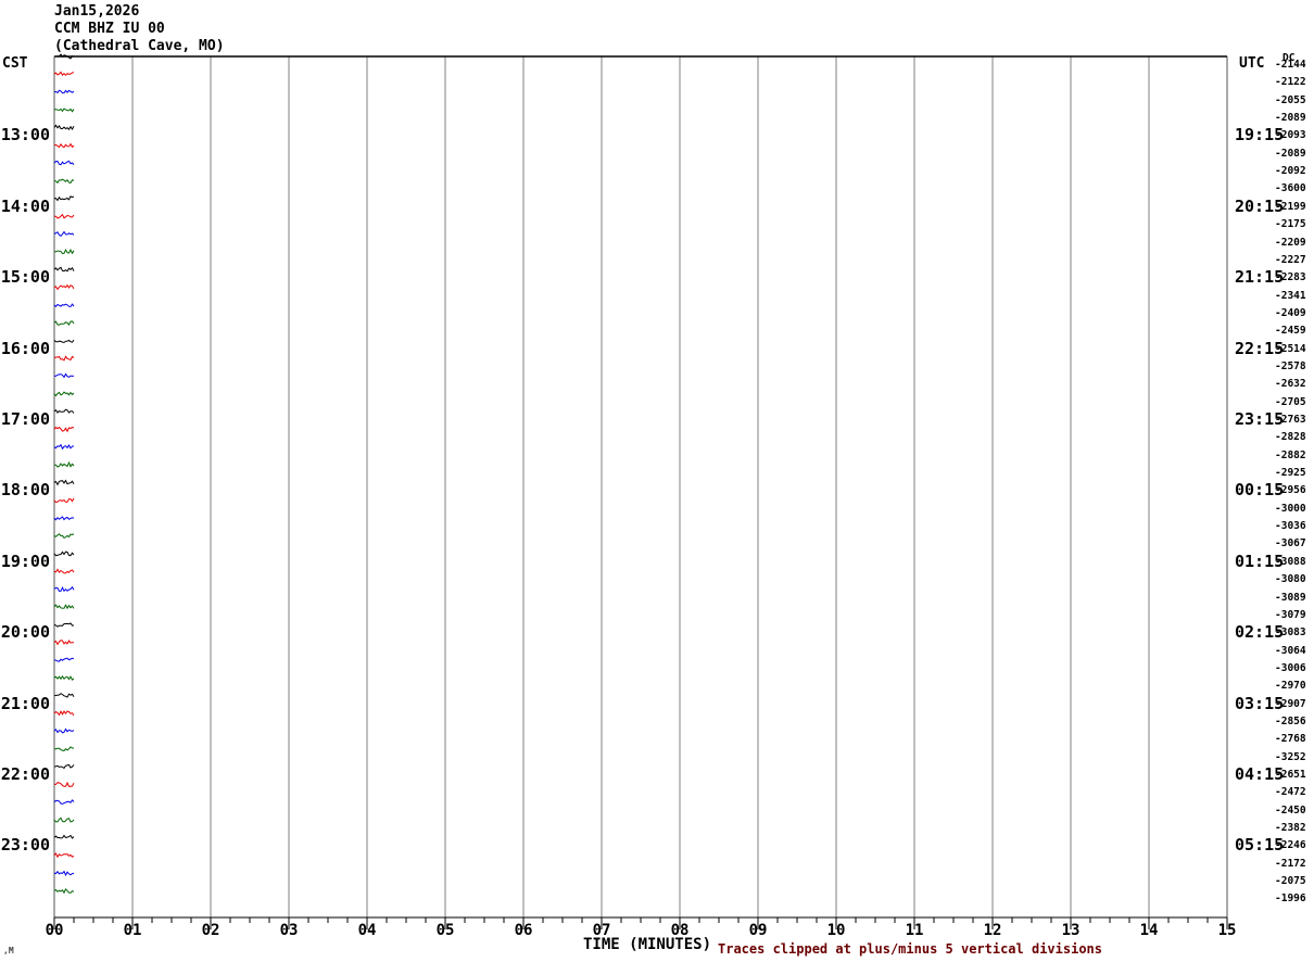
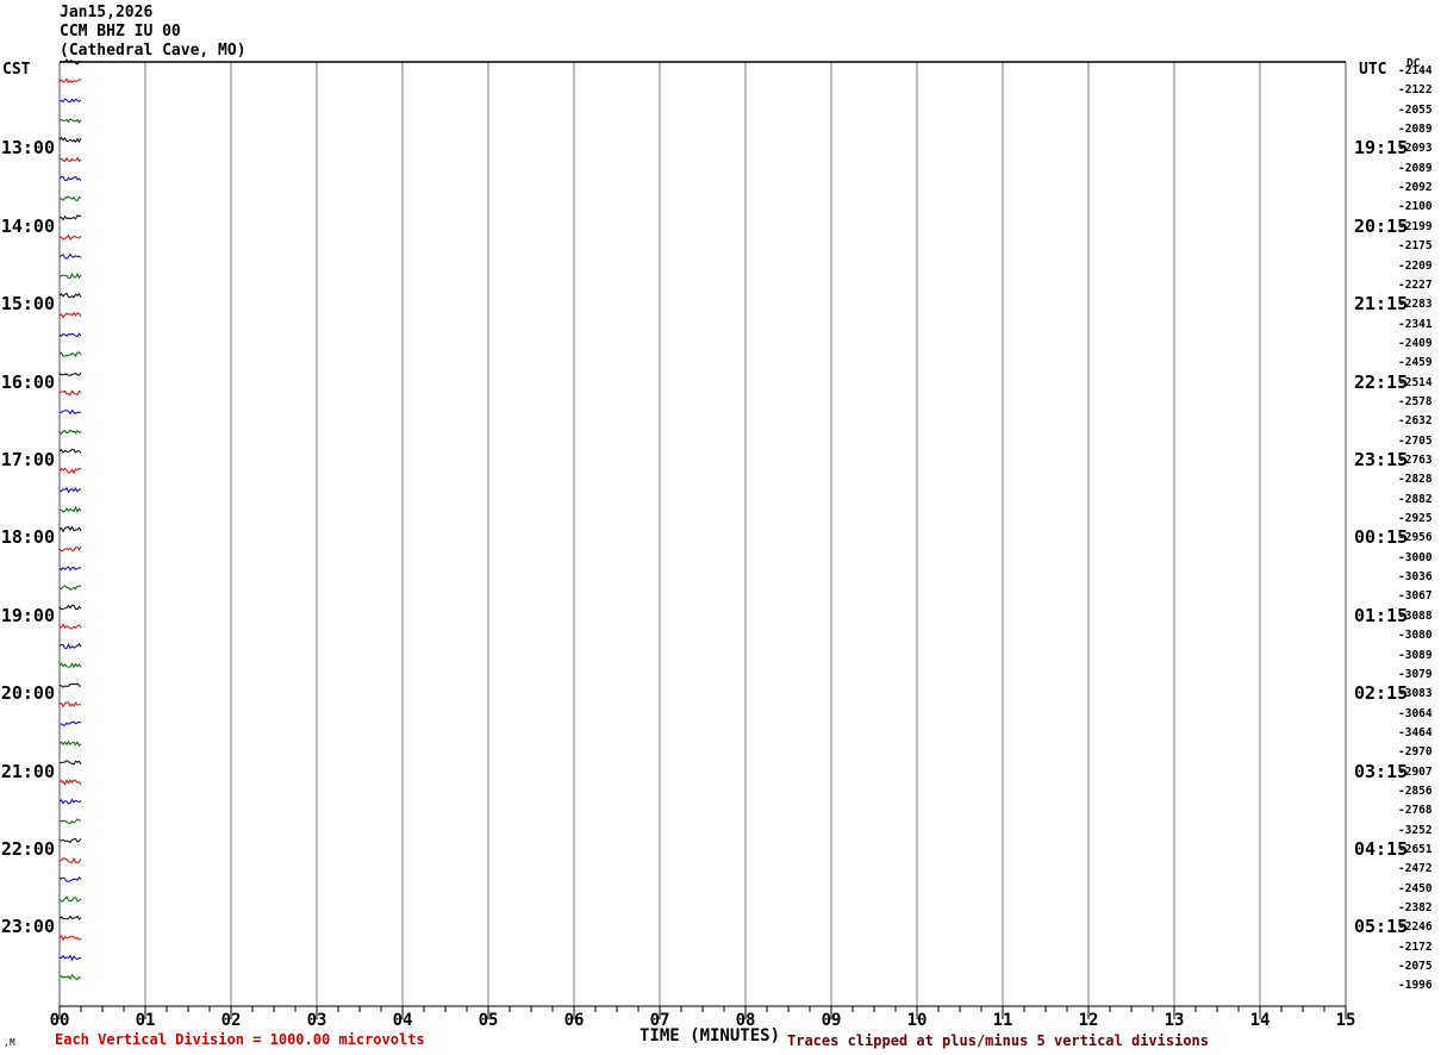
  Jan15,2026
  CCM BHZ IU 00
  (Cathedral Cave, MO)
  CST
  UTC
  DC
  13:00
  14:00
  15:00
  16:00
  17:00
  18:00
  19:00
  20:00
  21:00
  22:00
  23:00
  19:15
  20:15
  21:15
  22:15
  23:15
  00:15
  01:15
  02:15
  03:15
  04:15
  05:15
  -2144
  -2122
  -2055
  -2089
  -2093
  -2089
  -2092
- -3600
+ -2100
  -2199
  -2175
  -2209
  -2227
  -2283
  -2341
  -2409
  -2459
  -2514
  -2578
  -2632
  -2705
  -2763
  -2828
  -2882
  -2925
  -2956
  -3000
  -3036
  -3067
  -3088
  -3080
  -3089
  -3079
  -3083
  -3064
- -3006
+ -3464
  -2970
  -2907
  -2856
  -2768
  -3252
  -2651
  -2472
  -2450
  -2382
  -2246
  -2172
  -2075
  -1996
  00
  01
  02
  03
  04
  05
  06
  07
  08
  09
  10
  11
  12
  13
  14
  15
  TIME (MINUTES)
+ Each Vertical Division = 1000.00 microvolts
  Traces clipped at plus/minus 5 vertical divisions
  ,M
